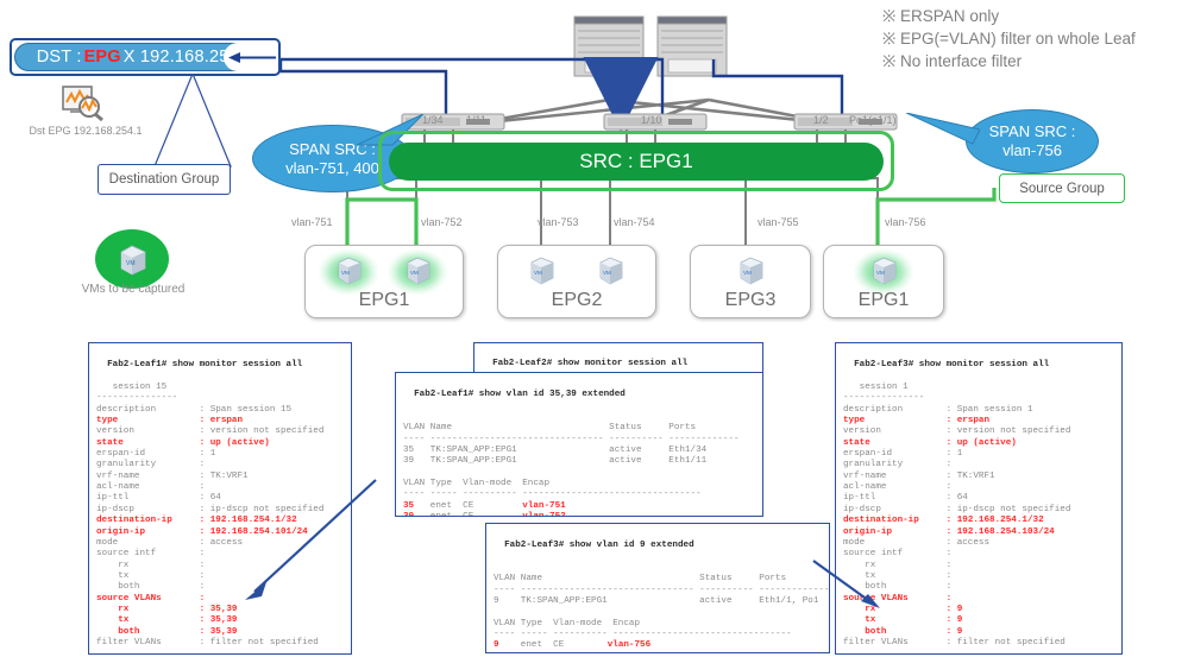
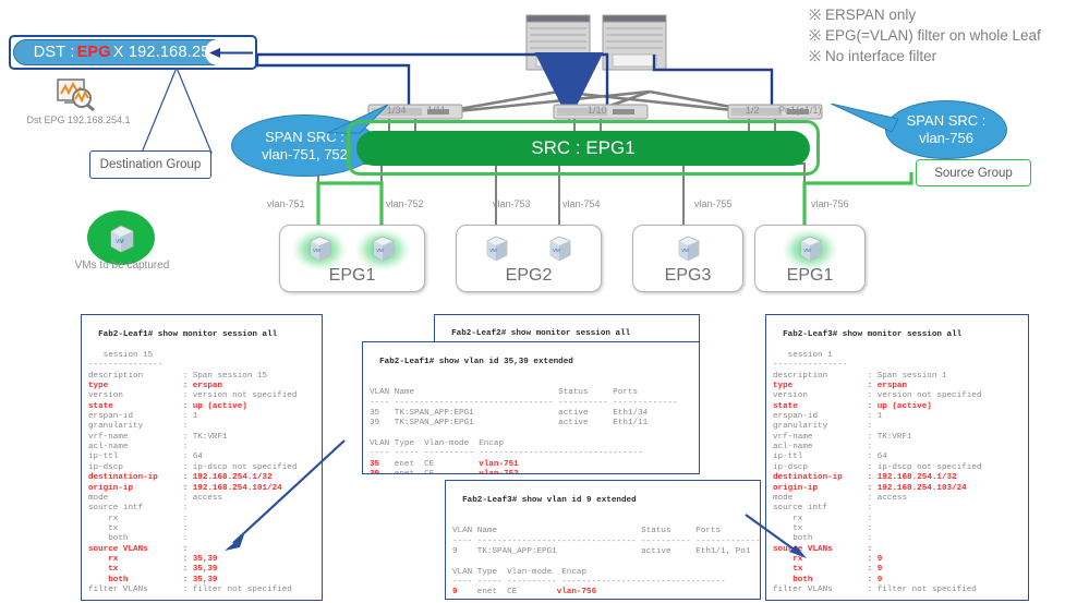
  ※ ERSPAN only
  ※ EPG(=VLAN) filter on whole Leaf
  ※ No interface filter
  DST :
  EPG
  X 192.168.2
  Dst EPG 192.168.254.1
  Destination Group
  VMs to be captured
  SPAN SRC :
- vlan-751, 400
+ vlan-751, 752
  SPAN SRC :
  vlan-756
  SRC : EPG1
  Source Group
  1/34
  1/11
  1/10
  1/2
  Po1(e1/1)
  vlan-751
  vlan-752
  vlan-753
  vlan-754
  vlan-755
  vlan-756
  EPG1
  EPG2
  EPG3
  EPG1
  Fab2-Leaf1# show monitor session all
  session 15
  ---------------
  description : Span session 15
  type : erspan
  version : version not specified
  state : up (active)
  erspan-id : 1
  granularity :
  vrf-name : TK:VRF1
  acl-name :
  ip-ttl : 64
  ip-dscp : ip-dscp not specified
  destination-ip : 192.168.254.1/32 origin-ip : 192.168.254.101/24
  mode : access
  source intf :
  rx :
  tx :
  both :
  source VLANs : rx : 35,39 tx : 35,39 both : 35,39
  filter VLANs : filter not specified
  Fab2-Leaf2# show monitor session all
  Fab2-Leaf1# show vlan id 35,39 extended
  VLAN Name Status Ports
  ---- -------------------------------- ---------- -------------
  35 TK:SPAN_APP:EPG1 active Eth1/34
  39 TK:SPAN_APP:EPG1 active Eth1/11
  VLAN Type Vlan-mode Encap
  ---- ----- ---------- ---------------------------------
  Fab2-Leaf3# show vlan id 9 extended
  VLAN Name Status Ports
  ---- -------------------------------- ---------- ------------
  9 TK:SPAN_APP:EPG1 active Eth1/1, Po1
  VLAN Type Vlan-mode Encap
  ---- ----- ---------- ---------------------------------
  9 enet CE vlan-756
  Fab2-Leaf3# show monitor session all
  session 1
  ---------------
  description : Span session 1
  type : erspan
  version : version not specified
  state : up (active)
  erspan-id : 1
  granularity :
  vrf-name : TK:VRF1
  acl-name :
  ip-ttl : 64
  ip-dscp : ip-dscp not specified
  destination-ip : 192.168.254.1/32 origin-ip : 192.168.254.103/24
  mode : access
  source intf :
  rx :
  tx :
  both :
  soure VLANs : rx : 9 tx : 9 both : 9
  filter VLANs : filter not specified
